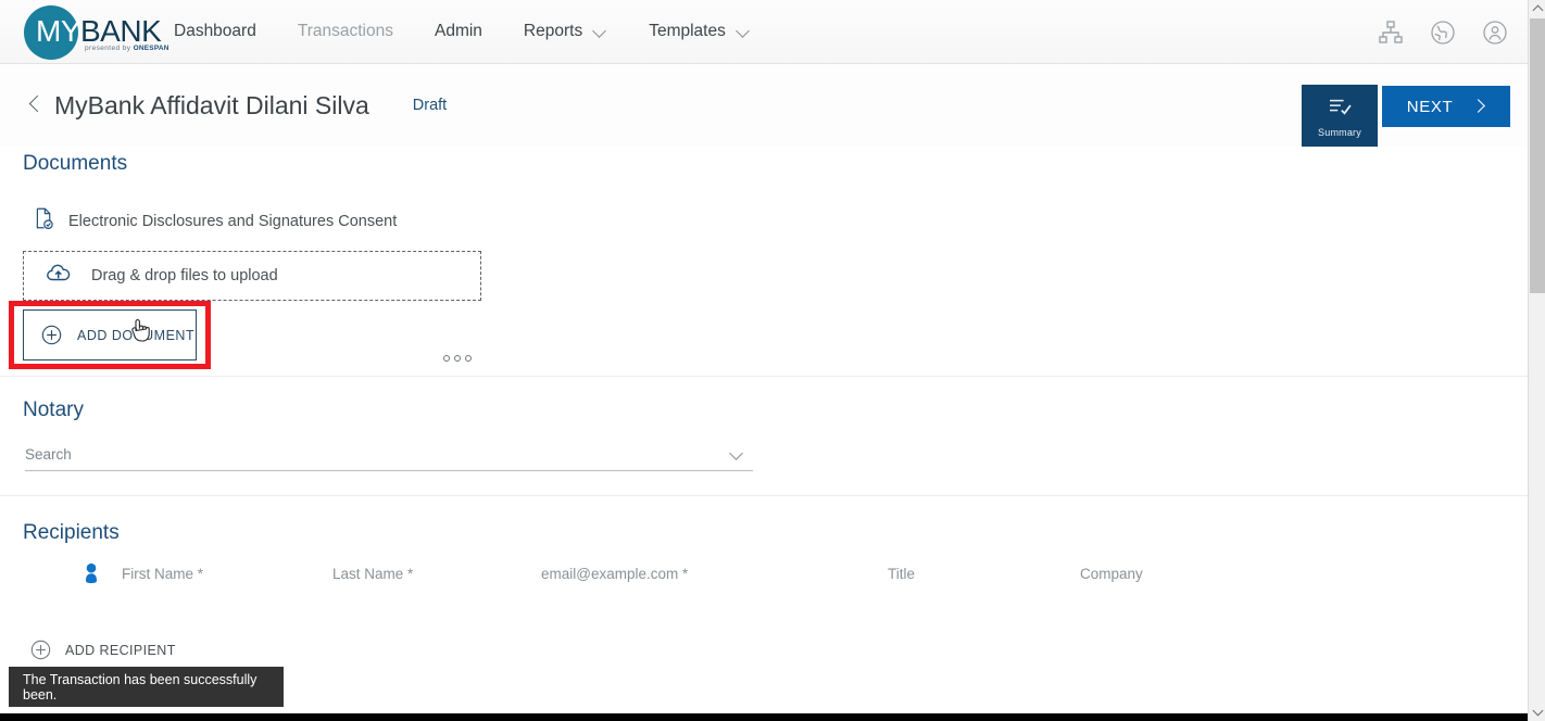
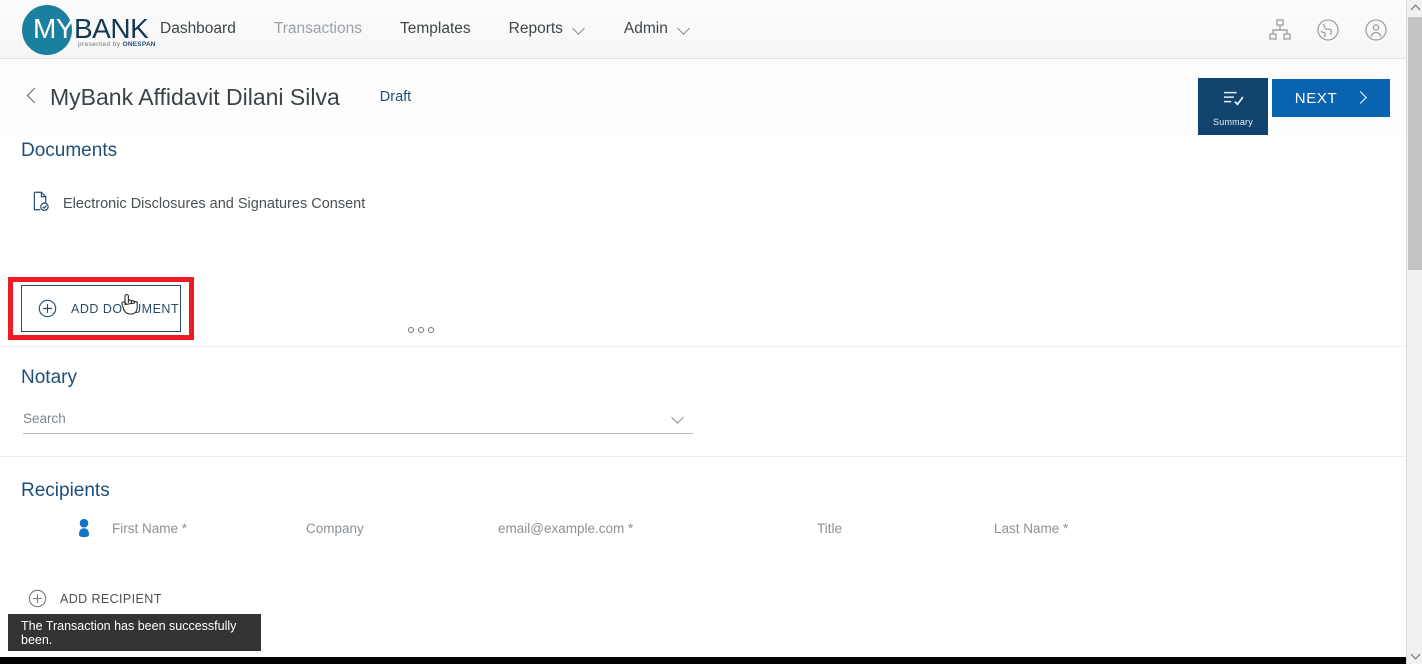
  MYBANK
  Dashboard
  Transactions
- Admin
+ Templates
  Reports
- Templates
+ Admin
  MyBank Affidavit Dilani Silva
  Draft
  Summary
  NEXT
  Documents
  Electronic Disclosures and Signatures Consent
- Drag & drop files to upload
  ADD DOMENT
  Notary
  Search
  Recipients
  First Name *
- Last Name *
+ Company
  email@example.com *
  Title
- Company
+ Last Name *
  ADD RECIPIENT
  The Transaction has been successfully been.
